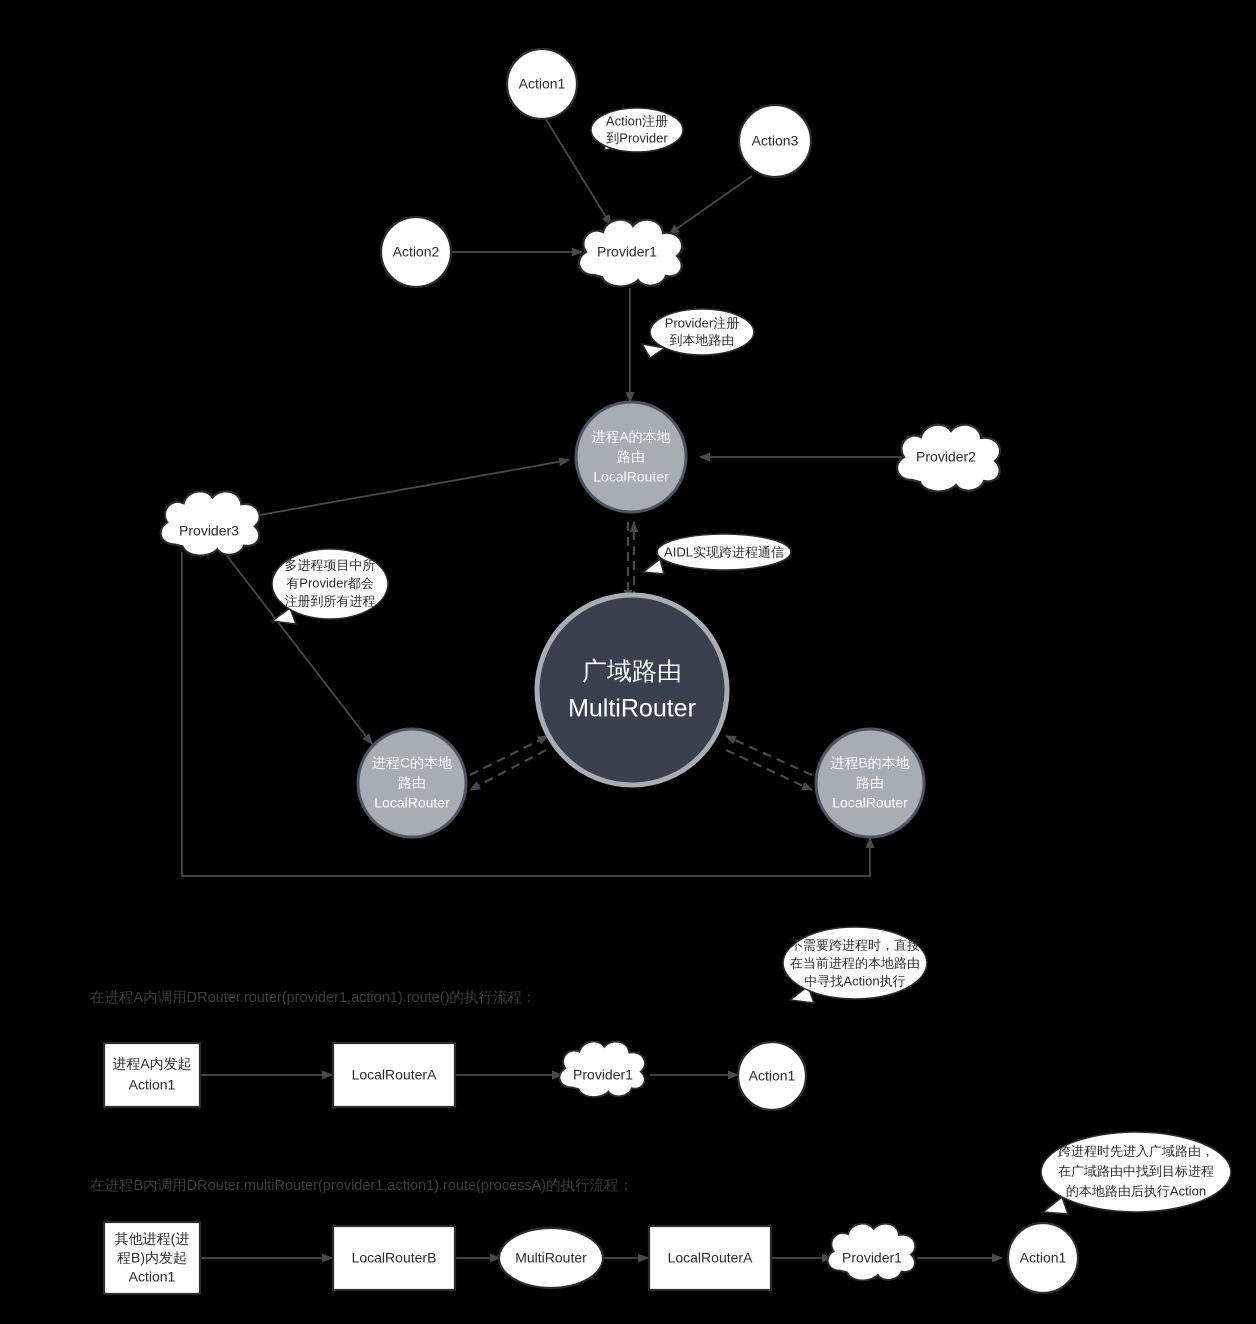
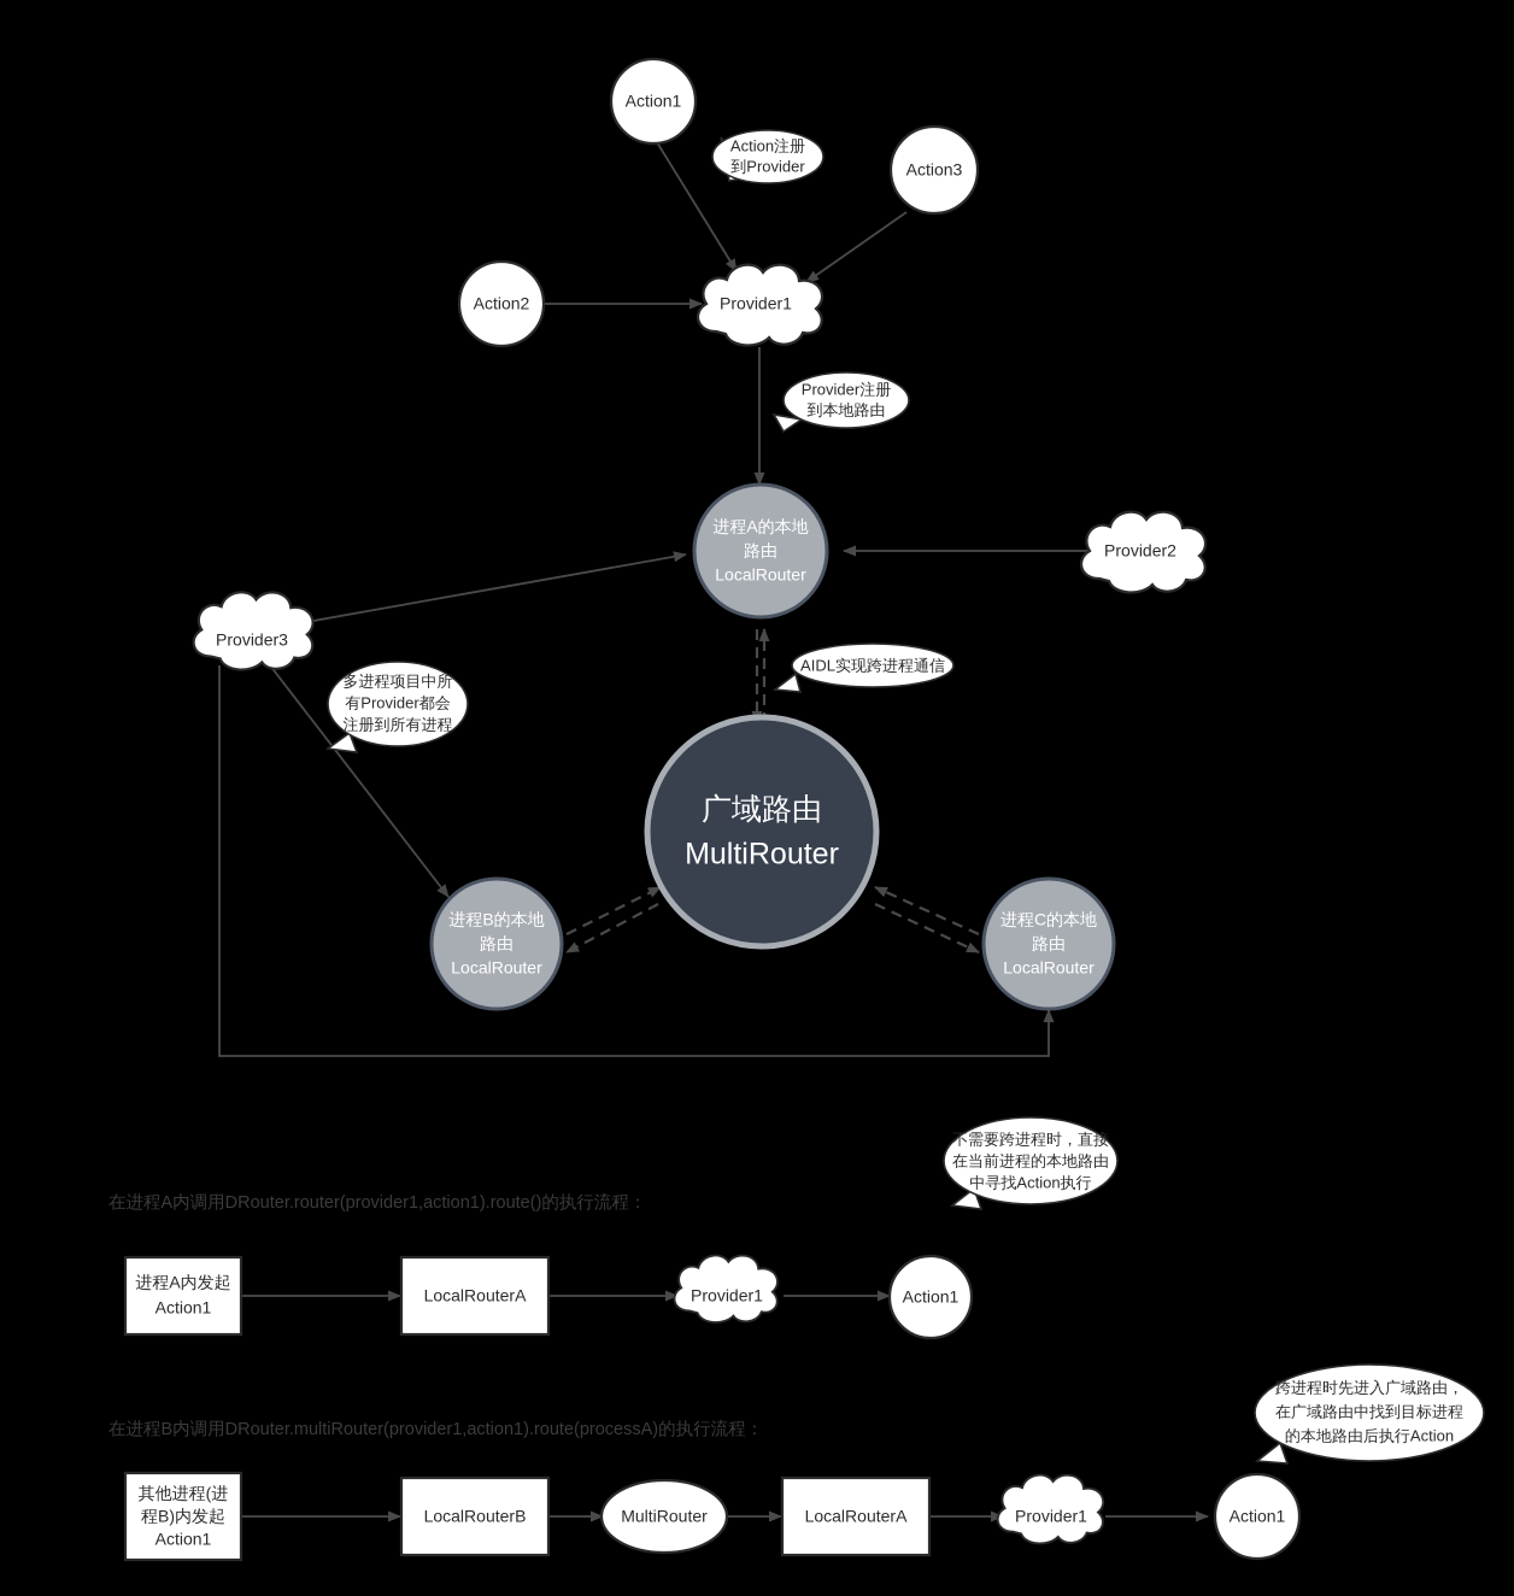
  Action1
  Action3
  Action2
  Provider1
  Provider2
  Provider3
  进程A的本地
  路由
  LocalRouter
  广域路由
  MultiRouter
- 进程C的本地
+ 进程B的本地
  路由
  LocalRouter
- 进程B的本地
+ 进程C的本地
  路由
  LocalRouter
  Action注册
  到Provider
  Provider注册
  到本地路由
  多进程项目中所
  有Provider都会
  注册到所有进程
  AIDL实现跨进程通信
  在进程A内调用DRouter.router(provider1,action1).route()的执行流程：
  不需要跨进程时，直接
  在当前进程的本地路由
  中寻找Action执行
  进程A内发起
  Action1
  LocalRouterA
  Provider1
  Action1
  在进程B内调用DRouter.multiRouter(provider1,action1).route(processA)的执行流程：
  跨进程时先进入广域路由，
  在广域路由中找到目标进程
  的本地路由后执行Action
  其他进程(进
  程B)内发起
  Action1
  LocalRouterB
  MultiRouter
  LocalRouterA
  Provider1
  Action1
